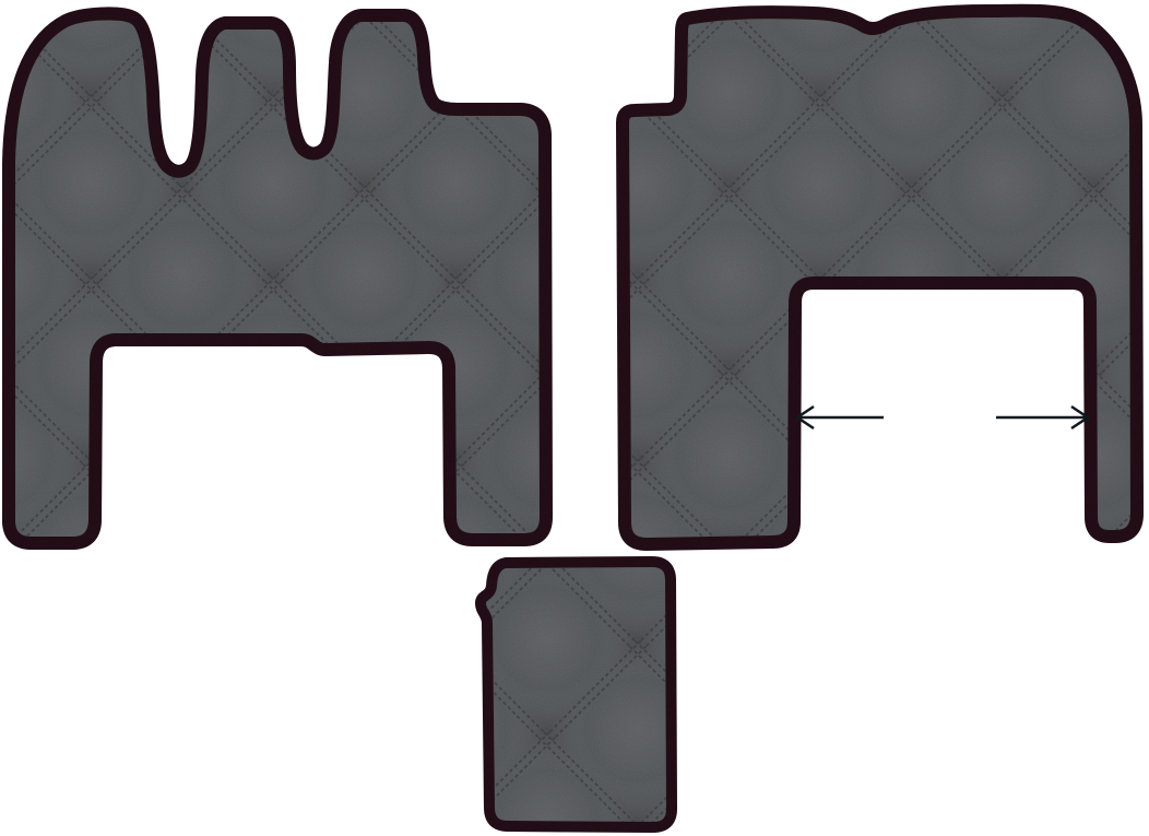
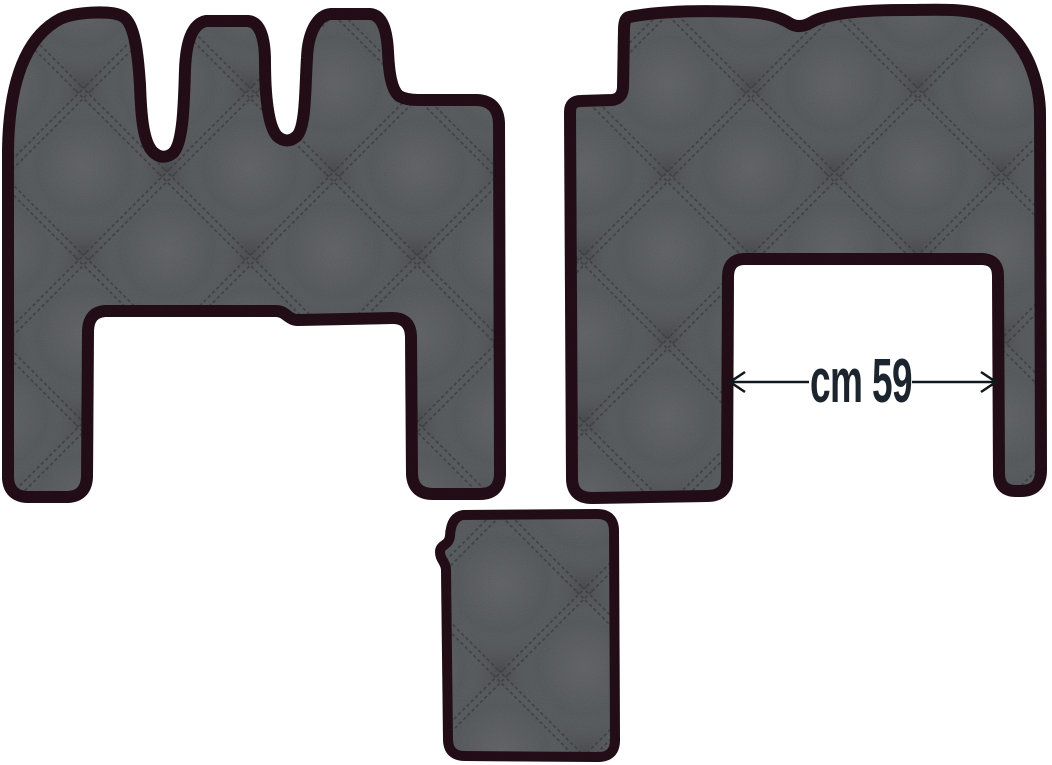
+ cm 59
